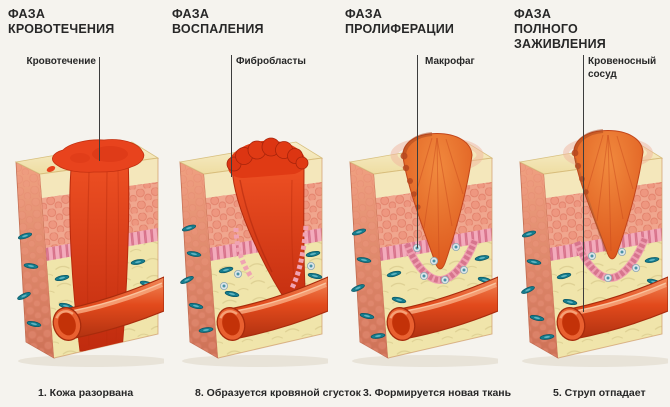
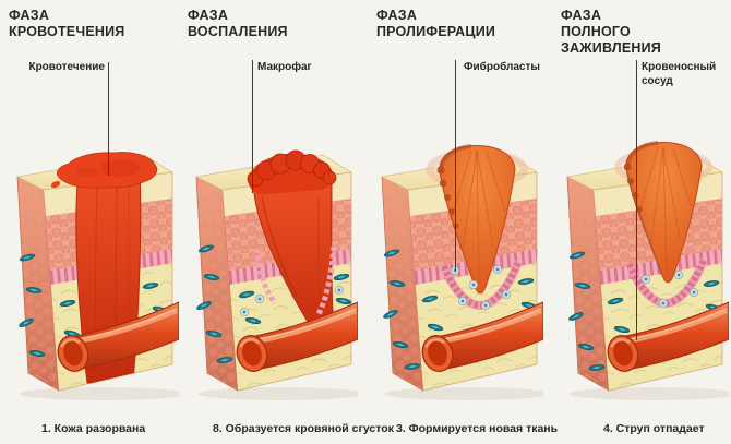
  ФАЗА
  КРОВОТЕЧЕНИЯ
  Кровотечение
  1. Кожа разорвана
  ФАЗА
  ВОСПАЛЕНИЯ
- Фибробласты
+ Макрофаг
  8. Образуется кровяной сгусток
  ФАЗА
  ПРОЛИФЕРАЦИИ
- Макрофаг
+ Фибробласты
  3. Формируется новая ткань
  ФАЗА
  ПОЛНОГО ЗАЖИВЛЕНИЯ
  Кровеносный
  сосуд
- 5. Струп отпадает
+ 4. Струп отпадает
